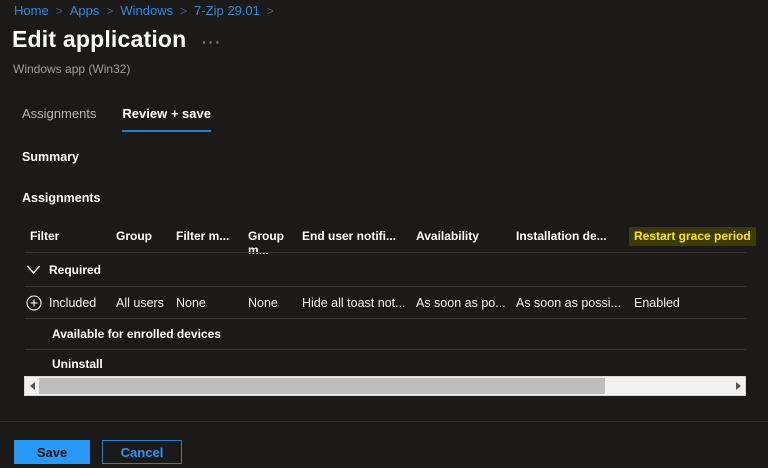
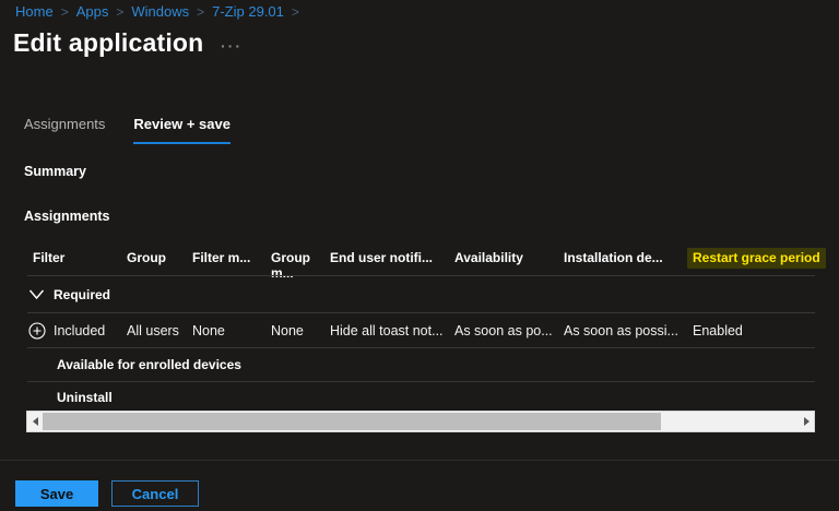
  Home
  >
  Apps
  >
  Windows
  >
  7-Zip 29.01
  >
  Edit application
  ···
- Windows app (Win32)
  Assignments
  Review + save
  Summary
  Assignments
  Filter
  Group
  Filter m...
  Group m...
  End user notifi...
  Availability
  Installation de...
  Restart grace period
  Required
  Included
  All users
  None
  None
  Hide all toast not...
  As soon as po...
  As soon as possi...
  Enabled
  Available for enrolled devices
  Uninstall
  Save
  Cancel
